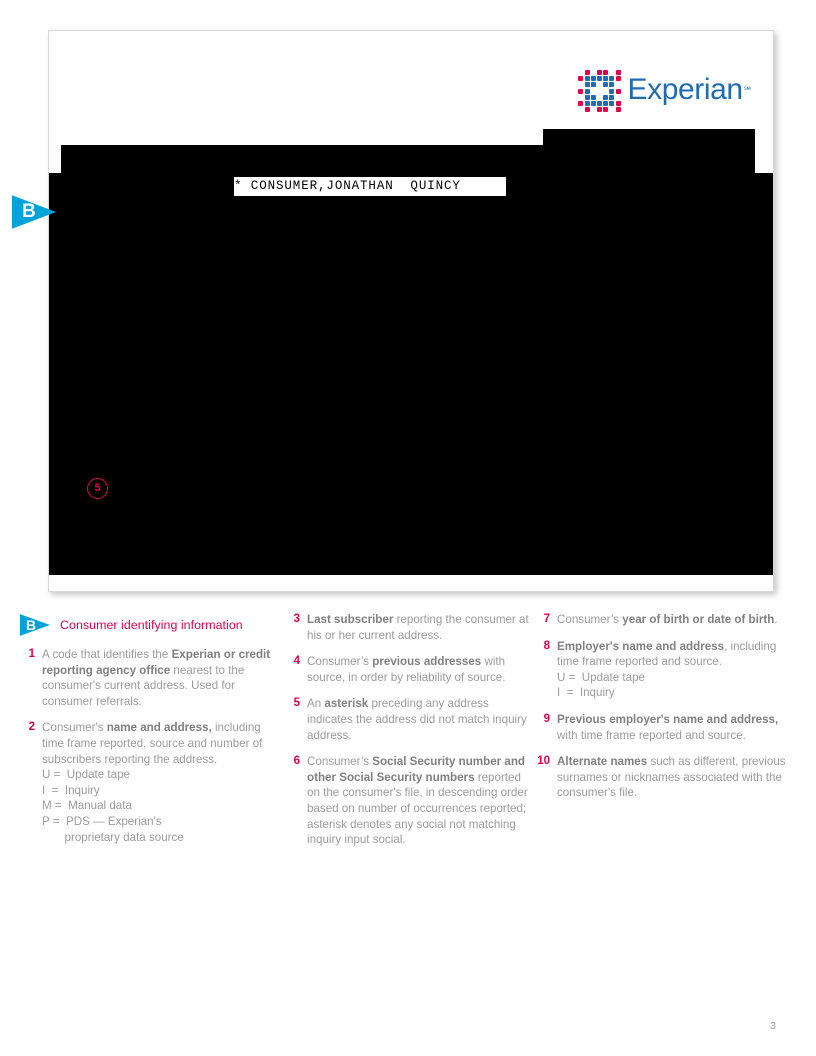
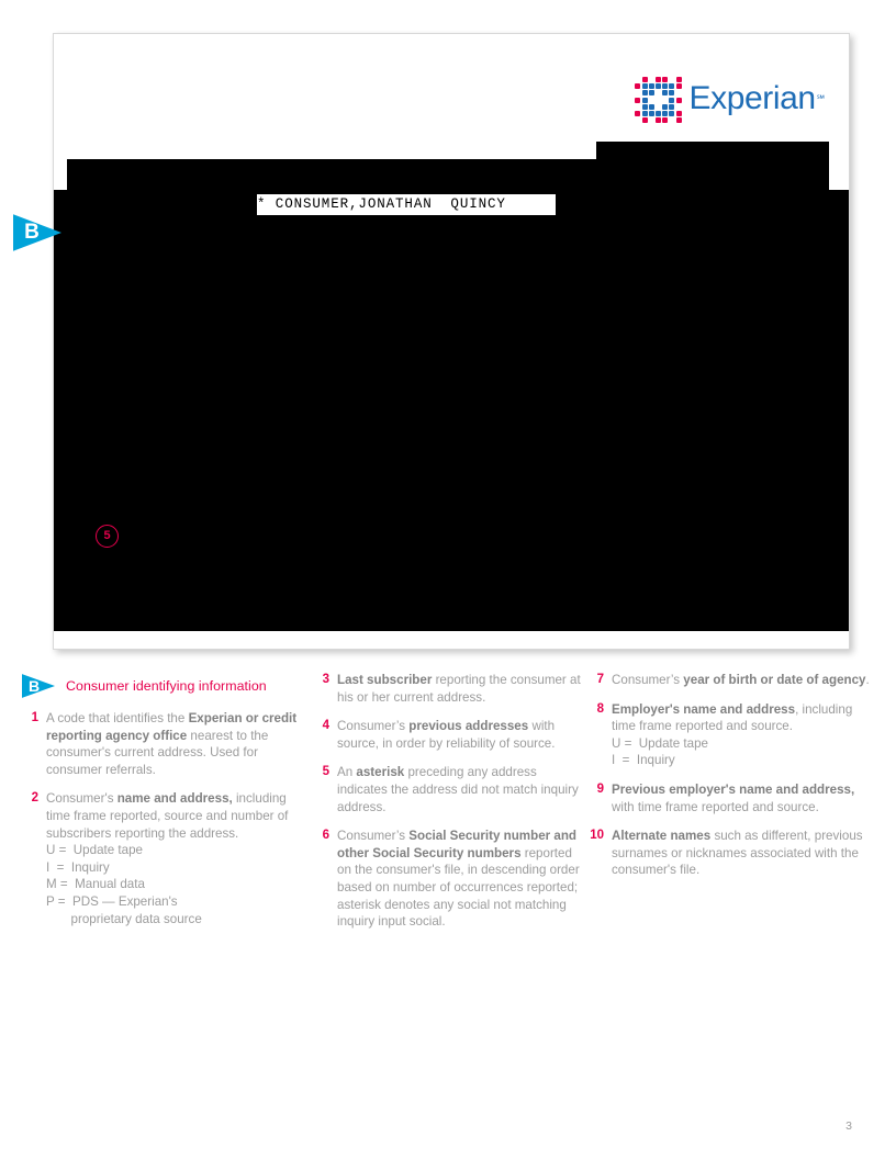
  Experian℠
  * CONSUMER,JONATHAN QUINCY
  5
  B
  B
  Consumer identifying information
  1
  A code that identifies the Experian or credit reporting agency office nearest to the consumer's current address. Used for consumer referrals.
  2
  Consumer's name and address, including time frame reported, source and number of subscribers reporting the address.
  U = Update tape
  I = Inquiry
  M = Manual data
  P = PDS — Experian's
  proprietary data source
  3
  Last subscriber reporting the consumer at his or her current address.
  4
  Consumer’s previous addresses with source, in order by reliability of source.
  5
  An asterisk preceding any address indicates the address did not match inquiry address.
  6
  Consumer’s Social Security number and other Social Security numbers reported on the consumer's file, in descending order based on number of occurrences reported; asterisk denotes any social not matching inquiry input social.
  7
- Consumer’s year of birth or date of birth.
+ Consumer’s year of birth or date of agency.
  8
  Employer's name and address, including time frame reported and source.
  U = Update tape
  I = Inquiry
  9
  Previous employer's name and address, with time frame reported and source.
  10
  Alternate names such as different, previous surnames or nicknames associated with the consumer's file.
  3
